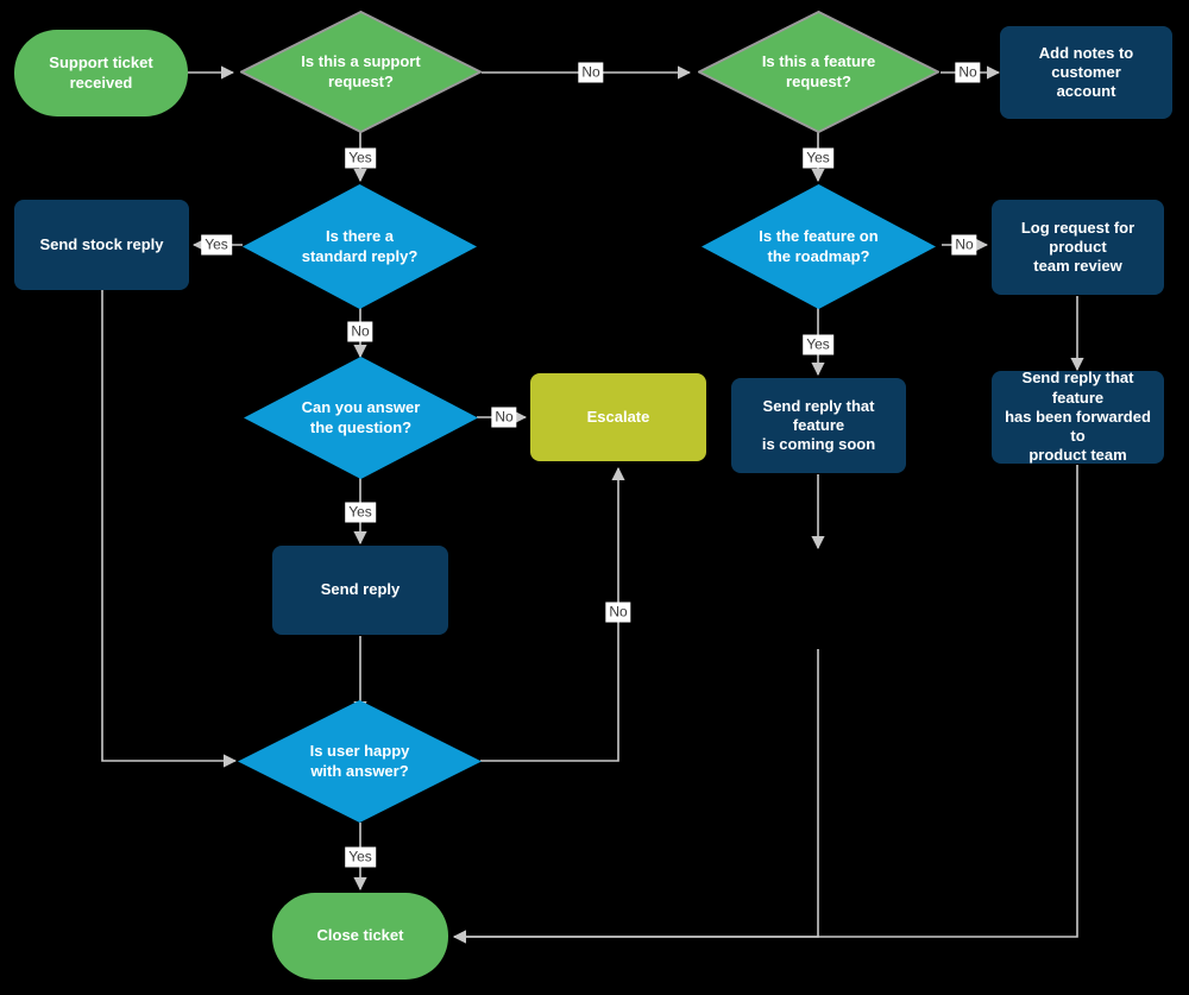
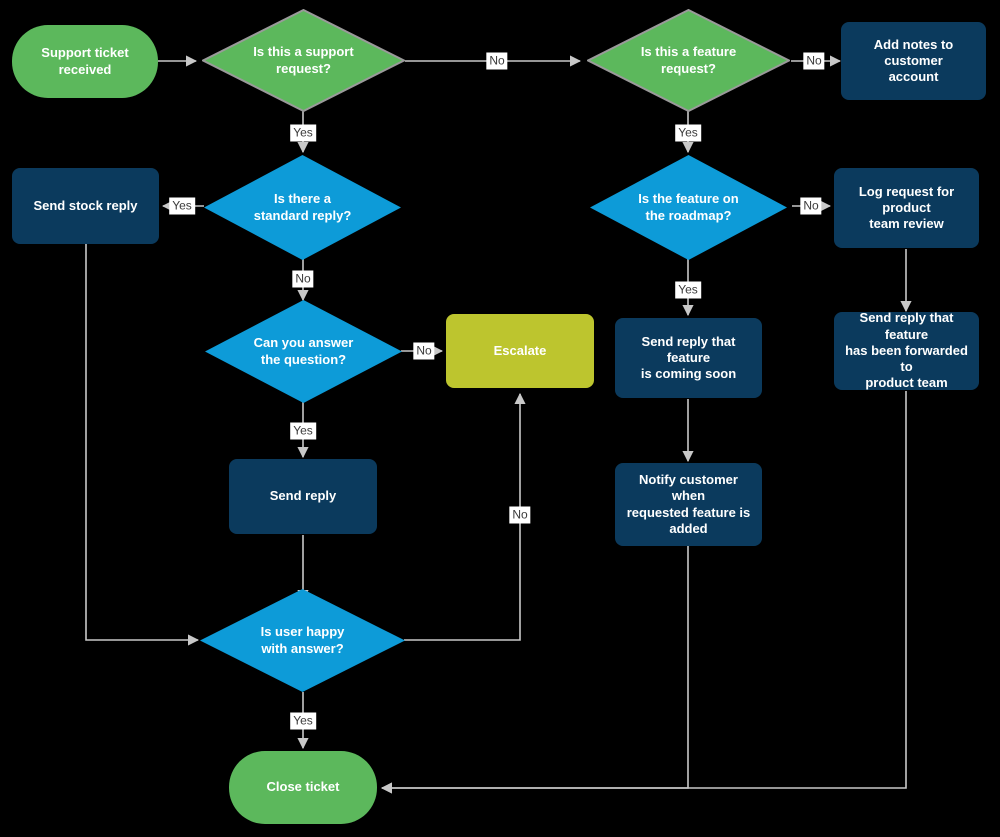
  Support ticket
  received
  Is this a support
  request?
  Is this a feature
  request?
  Add notes to customer
  account
  Send stock reply
  Is there a
  standard reply?
  Is the feature on
  the roadmap?
  Log request for product
  team review
  Can you answer
  the question?
  Escalate
  Send reply that feature
  is coming soon
  Send reply that feature
  has been forwarded to
  product team
  Send reply
+ Notify customer when
+ requested feature is
+ added
  Is user happy
  with answer?
  Close ticket
  No
  Yes
  No
  Yes
  Yes
  No
  No
  Yes
  No
  Yes
  No
  Yes
